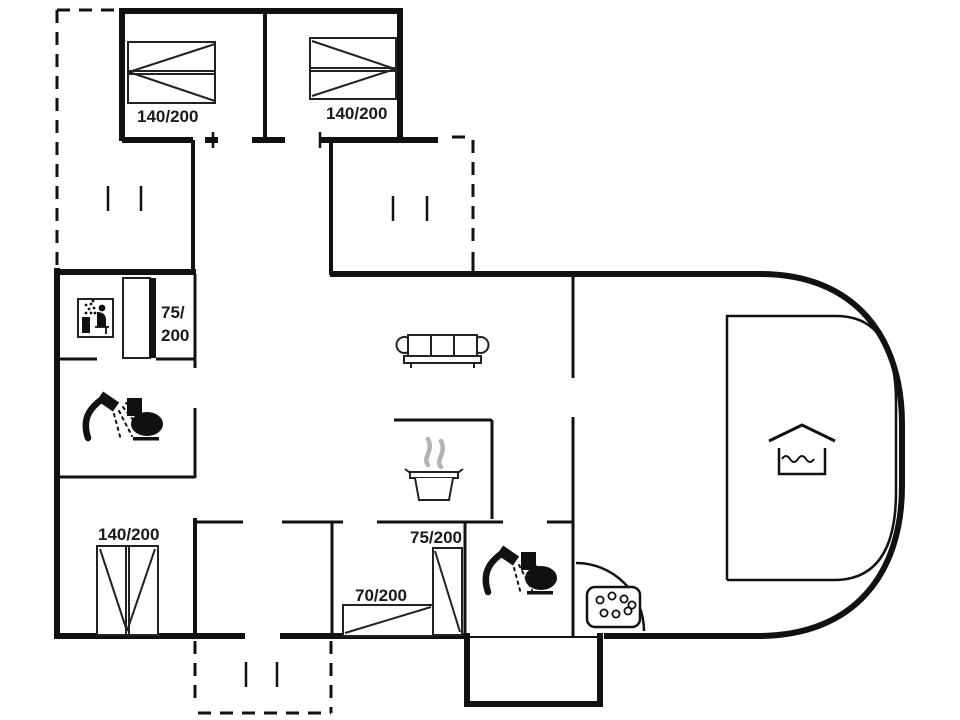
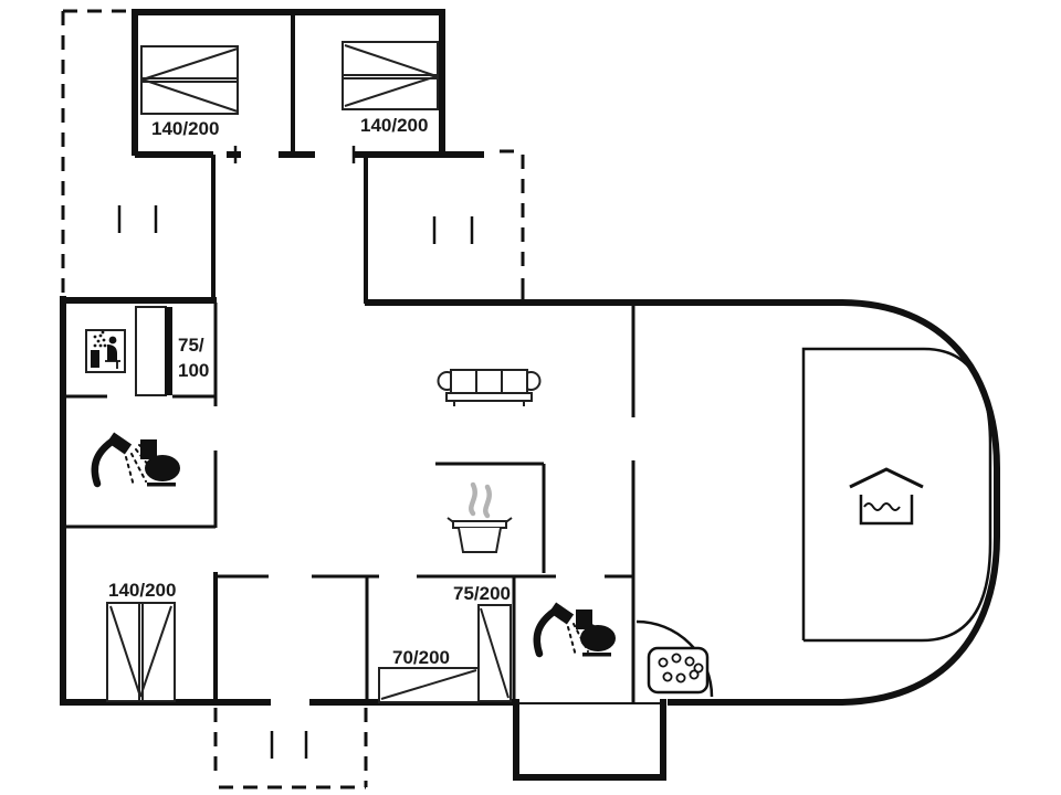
  140/200
  140/200
  75/
- 200
+ 100
  140/200
  70/200
  75/200
